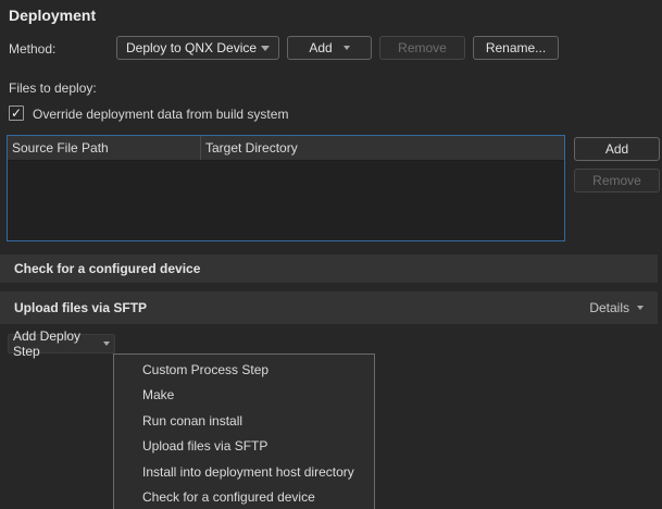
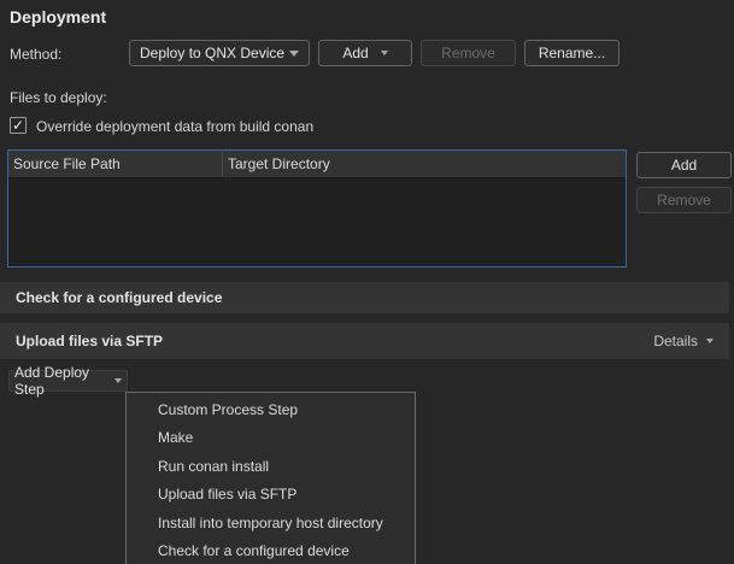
  Deployment
  Method:
  Deploy to QNX Device
  Add
  Remove
  Rename...
  Files to deploy:
  ✓
- Override deployment data from build system
+ Override deployment data from build conan
  Source File Path
  Target Directory
  Add
  Remove
  Check for a configured device
  Upload files via SFTP
  Details
  Add Deploy Step
  Custom Process Step
  Make
  Run conan install
  Upload files via SFTP
- Install into deployment host directory
+ Install into temporary host directory
  Check for a configured device
